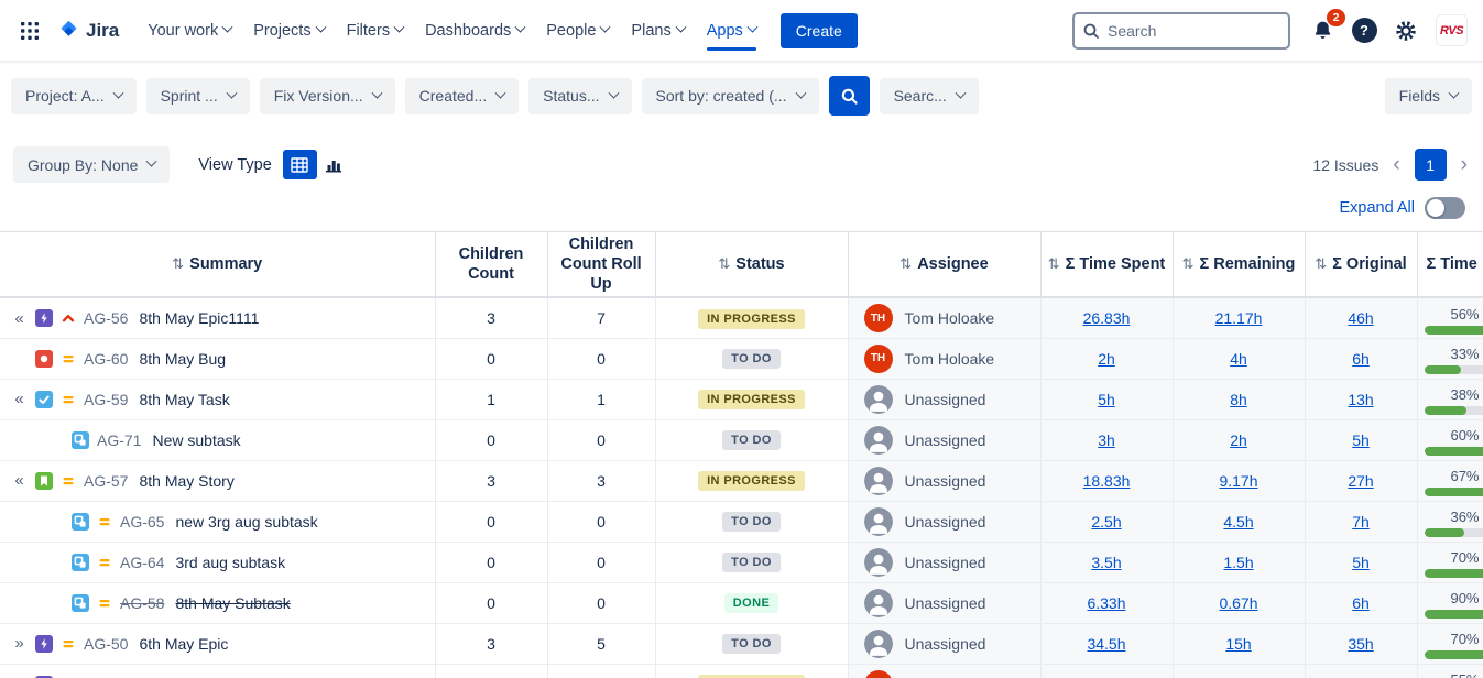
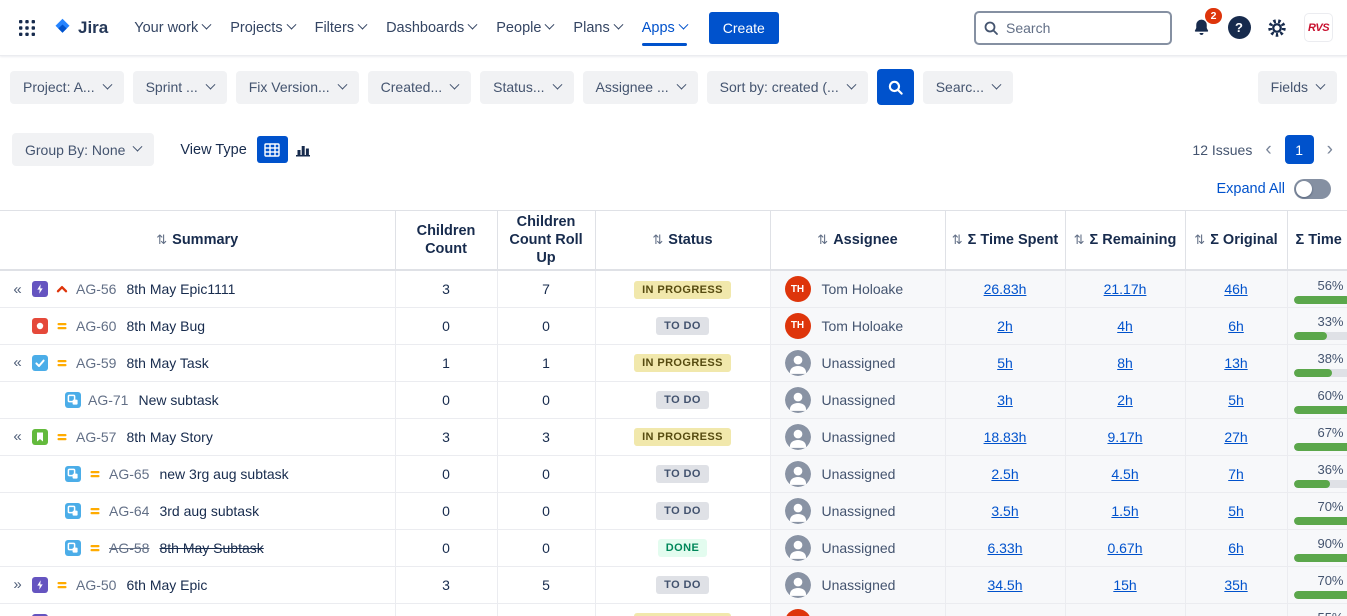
  Jira
  Your work
  Projects
  Filters
  Dashboards
  People
  Plans
  Apps
  Create
  Search
  2
  ?
  RVS
  Project: A...
  Sprint ...
  Fix Version...
  Created...
  Status...
+ Assignee ...
  Sort by: created (...
  Searc...
  Fields
  Group By: None
  View Type
  12 Issues
  ‹
  1
  ›
  Expand All
  ⇅ Summary	Children Count	Children Count Roll Up	⇅ Status	⇅ Assignee	⇅ Σ Time Spent	⇅ Σ Remaining	⇅ Σ Original	Σ Time
  « AG-56 8th May Epic1111	3	7	IN PROGRESS	TH Tom Holoake	26.83h	21.17h	46h	56%
  AG-60 8th May Bug	0	0	TO DO	TH Tom Holoake	2h	4h	6h	33%
  « AG-59 8th May Task	1	1	IN PROGRESS	Unassigned	5h	8h	13h	38%
  AG-71 New subtask	0	0	TO DO	Unassigned	3h	2h	5h	60%
  « AG-57 8th May Story	3	3	IN PROGRESS	Unassigned	18.83h	9.17h	27h	67%
  AG-65 new 3rg aug subtask	0	0	TO DO	Unassigned	2.5h	4.5h	7h	36%
  AG-64 3rd aug subtask	0	0	TO DO	Unassigned	3.5h	1.5h	5h	70%
  AG-58 8th May Subtask	0	0	DONE	Unassigned	6.33h	0.67h	6h	90%
  » AG-50 6th May Epic	3	5	TO DO	Unassigned	34.5h	15h	35h	70%
